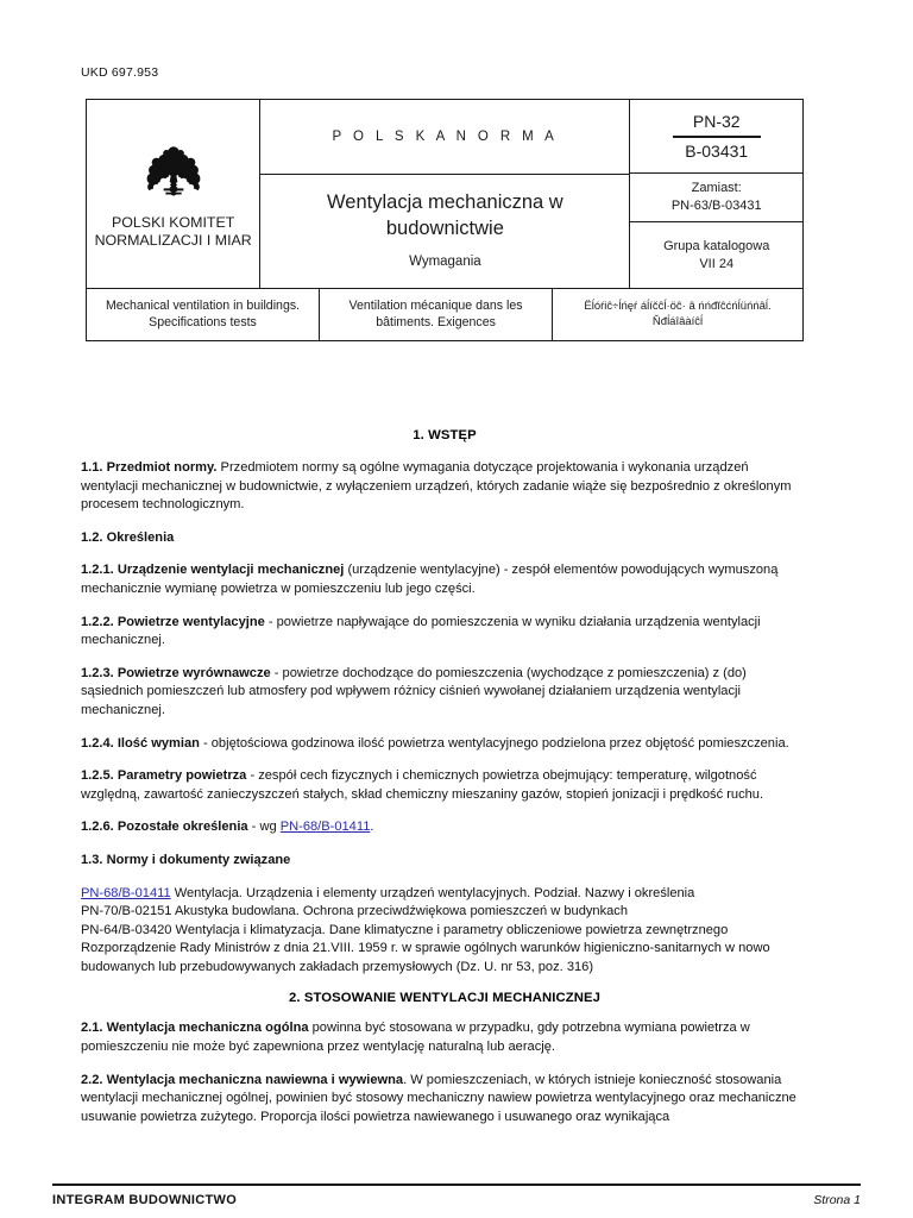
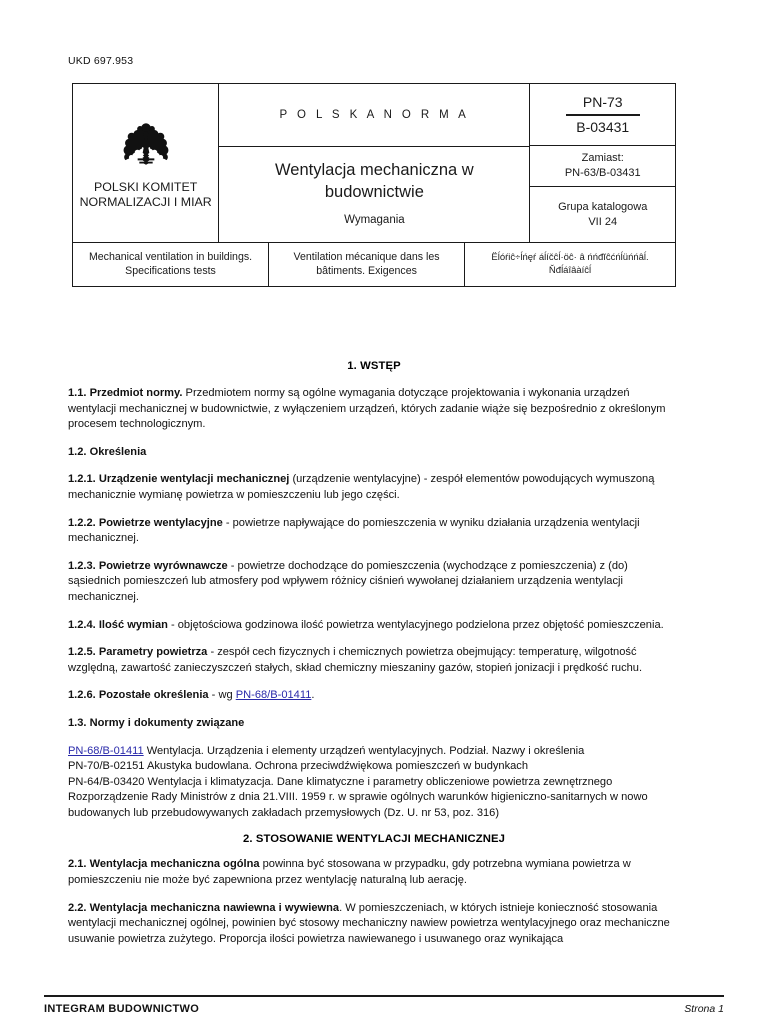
  UKD 697.953
  POLSKI KOMITET NORMALIZACJI I MIAR
  P O L S K A N O R M A
  Wentylacja mechaniczna w budownictwie
  Wymagania
- PN-32
+ PN-73
  B-03431
  Zamiast:
  PN-63/B-03431
  Grupa katalogowa
  VII 24
  Mechanical ventilation in buildings. Specifications tests
  Ventilation mécanique dans les bâtiments. Exigences
  Ёĺóŕiĉ÷ĺńęŕ áĺíčĉĺ·öĉ· â ńńđĭĉćńĺüńńâĺ. Ňđĺáîâàíĉĺ
  1. WSTĘP
  1.1. Przedmiot normy. Przedmiotem normy są ogólne wymagania dotyczące projektowania i wykonania urządzeń wentylacji mechanicznej w budownictwie, z wyłączeniem urządzeń, których zadanie wiąże się bezpośrednio z określonym procesem technologicznym.
  1.2. Określenia
  1.2.1. Urządzenie wentylacji mechanicznej (urządzenie wentylacyjne) - zespół elementów powodujących wymuszoną mechanicznie wymianę powietrza w pomieszczeniu lub jego części.
  1.2.2. Powietrze wentylacyjne - powietrze napływające do pomieszczenia w wyniku działania urządzenia wentylacji mechanicznej.
  1.2.3. Powietrze wyrównawcze - powietrze dochodzące do pomieszczenia (wychodzące z pomieszczenia) z (do) sąsiednich pomieszczeń lub atmosfery pod wpływem różnicy ciśnień wywołanej działaniem urządzenia wentylacji mechanicznej.
  1.2.4. Ilość wymian - objętościowa godzinowa ilość powietrza wentylacyjnego podzielona przez objętość pomieszczenia.
  1.2.5. Parametry powietrza - zespół cech fizycznych i chemicznych powietrza obejmujący: temperaturę, wilgotność względną, zawartość zanieczyszczeń stałych, skład chemiczny mieszaniny gazów, stopień jonizacji i prędkość ruchu.
  1.2.6. Pozostałe określenia - wg PN-68/B-01411.
  1.3. Normy i dokumenty związane
  PN-68/B-01411 Wentylacja. Urządzenia i elementy urządzeń wentylacyjnych. Podział. Nazwy i określenia
  PN-70/B-02151 Akustyka budowlana. Ochrona przeciwdźwiękowa pomieszczeń w budynkach
  PN-64/B-03420 Wentylacja i klimatyzacja. Dane klimatyczne i parametry obliczeniowe powietrza zewnętrznego
  Rozporządzenie Rady Ministrów z dnia 21.VIII. 1959 r. w sprawie ogólnych warunków higieniczno-sanitarnych w nowo budowanych lub przebudowywanych zakładach przemysłowych (Dz. U. nr 53, poz. 316)
  2. STOSOWANIE WENTYLACJI MECHANICZNEJ
  2.1. Wentylacja mechaniczna ogólna powinna być stosowana w przypadku, gdy potrzebna wymiana powietrza w pomieszczeniu nie może być zapewniona przez wentylację naturalną lub aerację.
  2.2. Wentylacja mechaniczna nawiewna i wywiewna. W pomieszczeniach, w których istnieje konieczność stosowania wentylacji mechanicznej ogólnej, powinien być stosowy mechaniczny nawiew powietrza wentylacyjnego oraz mechaniczne usuwanie powietrza zużytego. Proporcja ilości powietrza nawiewanego i usuwanego oraz wynikająca
  INTEGRAM BUDOWNICTWO
  Strona 1
